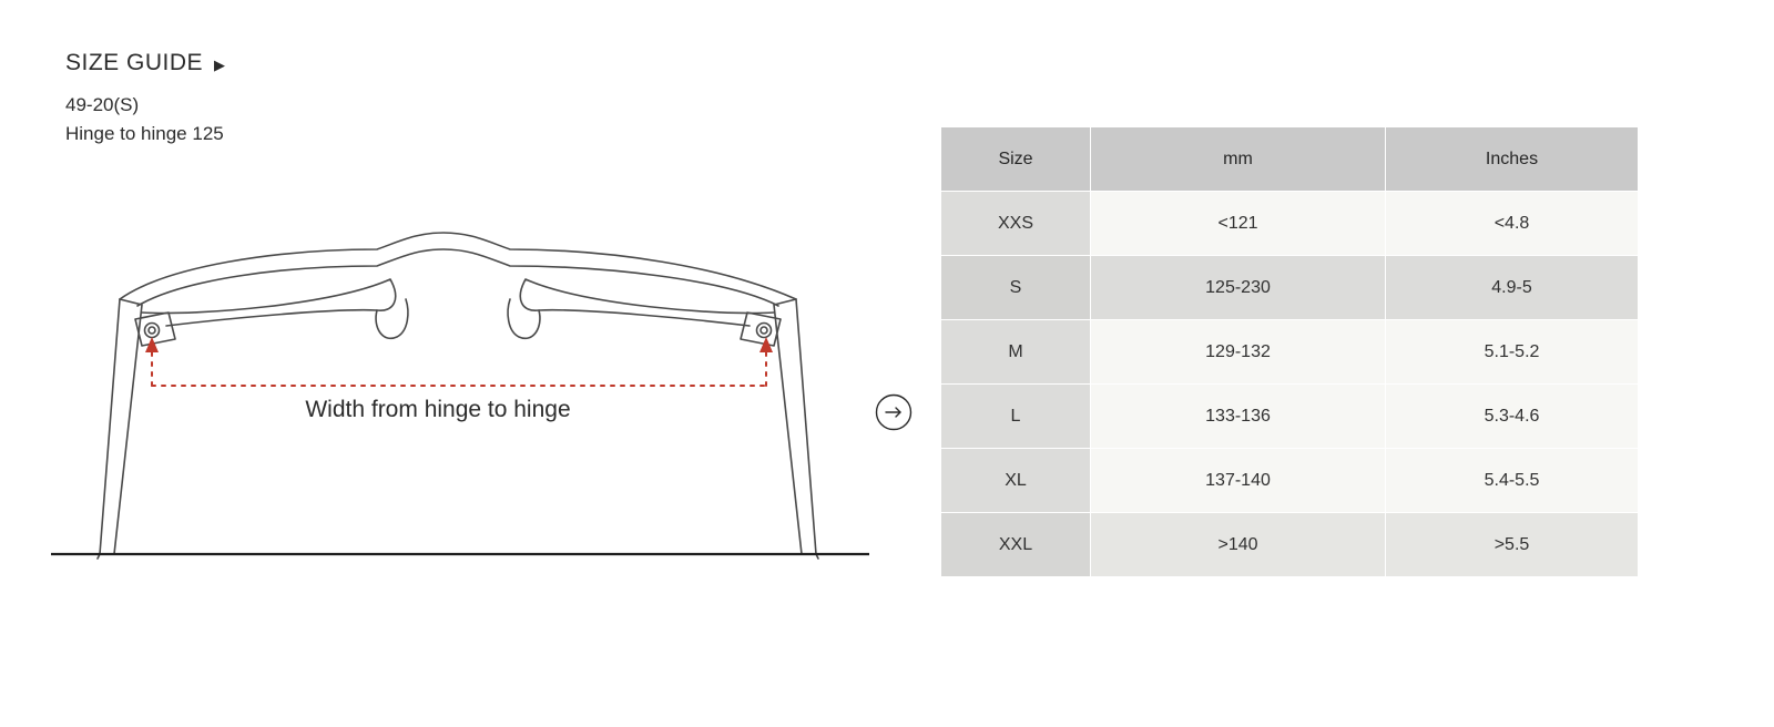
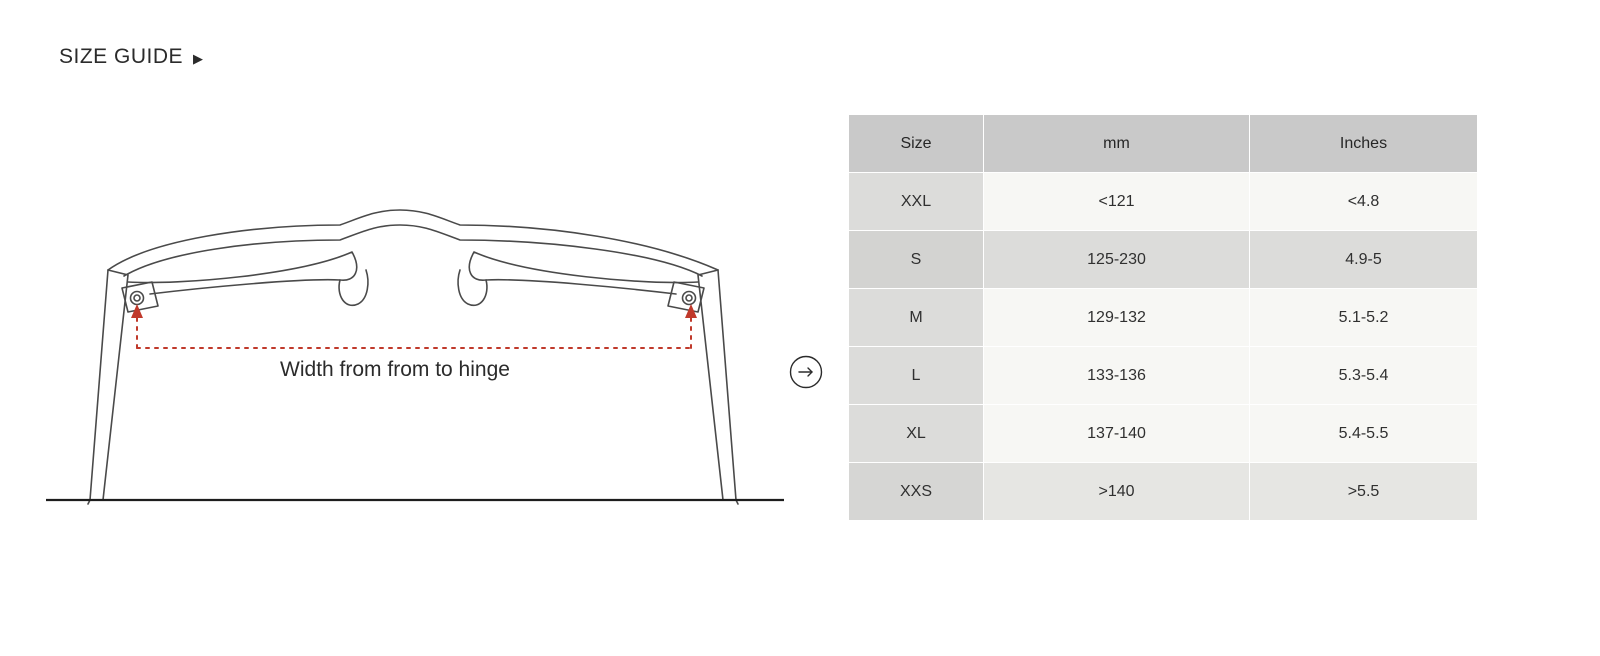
  SIZE GUIDE
  ▶
- 49-20(S)
- Hinge to hinge 125
- Width from hinge to hinge
+ Width from from to hinge
  Size	mm	Inches
- XXS	<121	<4.8
+ XXL	<121	<4.8
  S	125-230	4.9-5
  M	129-132	5.1-5.2
- L	133-136	5.3-4.6
+ L	133-136	5.3-5.4
  XL	137-140	5.4-5.5
- XXL	>140	>5.5
+ XXS	>140	>5.5
